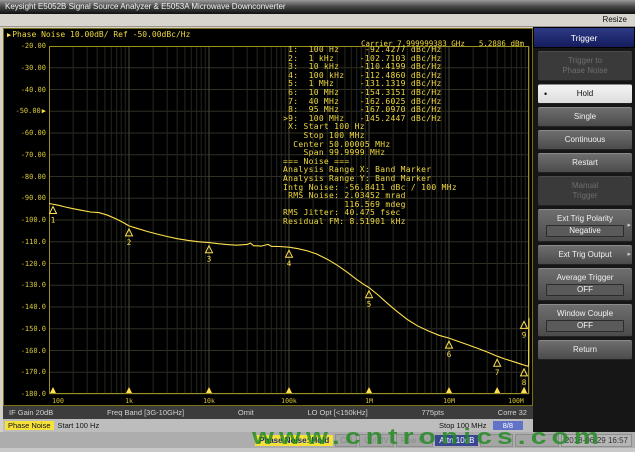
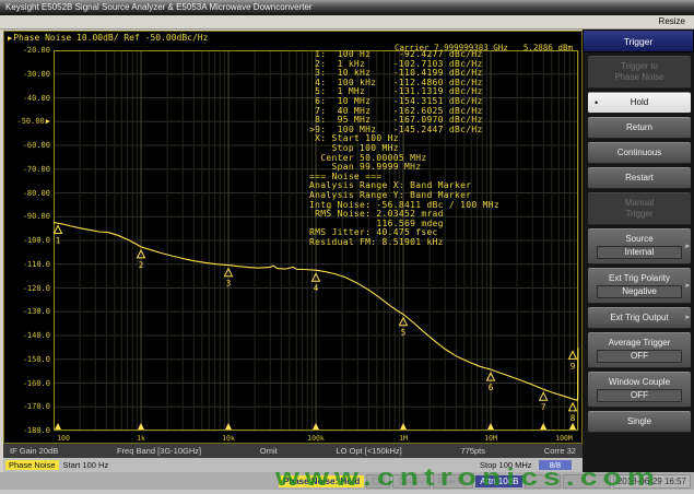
  Keysight E5052B Signal Source Analyzer & E5053A Microwave Downconverter
  Resize
  ▶ Phase Noise 10.00dB/ Ref -50.00dBc/Hz
  Carrier 7.999999383 GHz 5.2886 dBm
  -20.00
  -30.00
  -40.00
  -50.00 ▶
  -60.00
  -70.00
  -80.00
  -90.00
  -100.0
  -110.0
  -120.0
  -130.0
  -140.0
  -150.0
  -160.0
  -170.0
  -180.0
  1
  2
  3
  4
  5
  6
  7
  8
  9
  100
  1k
  10k
  100k
  1M
  10M
  100M
  1: 100 Hz -92.4277 dBc/Hz
  2: 1 kHz -102.7103 dBc/Hz
  3: 10 kHz -110.4199 dBc/Hz
  4: 100 kHz -112.4860 dBc/Hz
  5: 1 MHz -131.1319 dBc/Hz
  6: 10 MHz -154.3151 dBc/Hz
  7: 40 MHz -162.6025 dBc/Hz
  8: 95 MHz -167.0970 dBc/Hz
  >9: 100 MHz -145.2447 dBc/Hz
  X: Start 100 Hz
  Stop 100 MHz
  Center 50.00005 MHz
  Span 99.9999 MHz
  === Noise ===
  Analysis Range X: Band Marker
  Analysis Range Y: Band Marker
  Intg Noise: -56.8411 dBc / 100 MHz
  RMS Noise: 2.03452 mrad
  116.569 mdeg
  RMS Jitter: 40.475 fsec
  Residual FM: 8.51901 kHz
  IF Gain 20dB
  Freq Band [3G-10GHz]
  Omit
  LO Opt [<150kHz]
  775pts
  Corre 32
  Phase Noise
  Start 100 Hz
  Stop 100 MHz
  8/8
  Phase Noise: Hold
  Cal
  Ctrl 0V
  Pow 0V
  Attn 10dB
  2018-06-29 16:57
  Trigger
  Trigger to
  Phase Noise
  Hold
  •
- Single
+ Return
  Continuous
  Restart
  Manual
  Trigger
+ Source
+ Internal
  Ext Trig Polarity
  Negative
  Ext Trig Output
  Average Trigger
  OFF
  Window Couple
  OFF
- Return
+ Single
  www.cntronics.com
